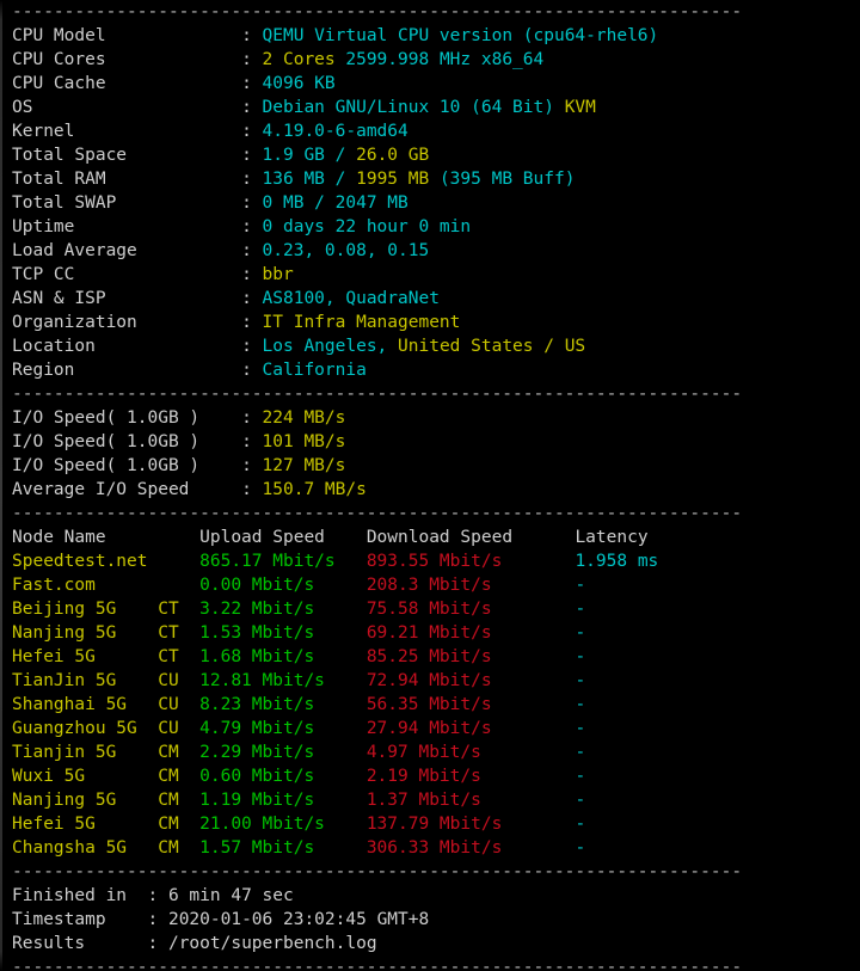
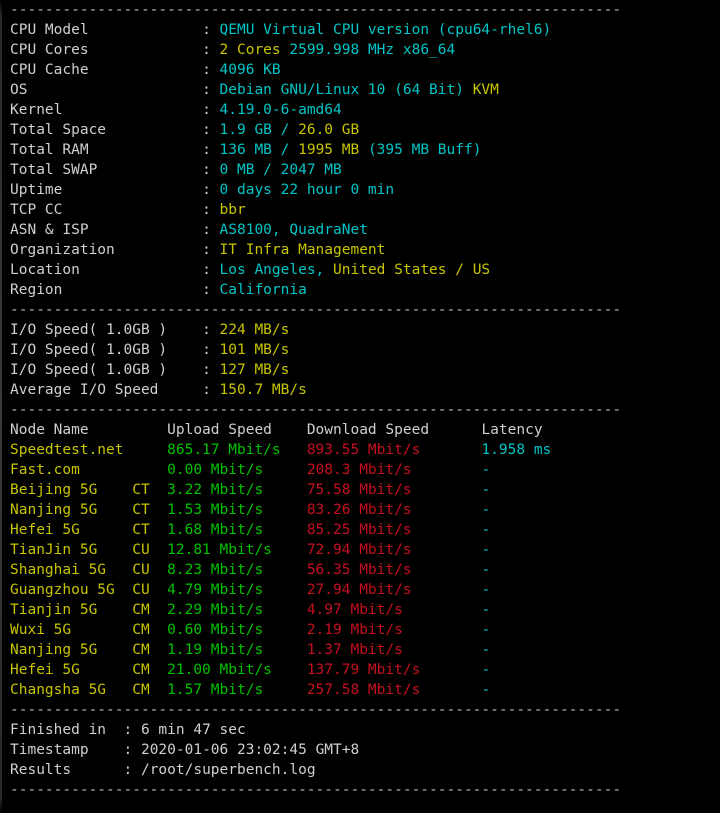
  ----------------------------------------------------------------------
  CPU Model : QEMU Virtual CPU version (cpu64-rhel6)
  CPU Cores : 2 Cores 2599.998 MHz x86_64
  CPU Cache : 4096 KB
  OS : Debian GNU/Linux 10 (64 Bit) KVM
  Kernel : 4.19.0-6-amd64
  Total Space : 1.9 GB / 26.0 GB
  Total RAM : 136 MB / 1995 MB (395 MB Buff)
  Total SWAP : 0 MB / 2047 MB
  Uptime : 0 days 22 hour 0 min
- Load Average : 0.23, 0.08, 0.15
  TCP CC : bbr
  ASN & ISP : AS8100, QuadraNet
  Organization : IT Infra Management
  Location : Los Angeles, United States / US
  Region : California
  ----------------------------------------------------------------------
  I/O Speed( 1.0GB ) : 224 MB/s
  I/O Speed( 1.0GB ) : 101 MB/s
  I/O Speed( 1.0GB ) : 127 MB/s
  Average I/O Speed : 150.7 MB/s
  ----------------------------------------------------------------------
  Node Name Upload Speed Download Speed Latency
  Speedtest.net 865.17 Mbit/s 893.55 Mbit/s 1.958 ms
  Fast.com 0.00 Mbit/s 208.3 Mbit/s -
  Beijing 5G CT 3.22 Mbit/s 75.58 Mbit/s -
- Nanjing 5G CT 1.53 Mbit/s 69.21 Mbit/s -
+ Nanjing 5G CT 1.53 Mbit/s 83.26 Mbit/s -
  Hefei 5G CT 1.68 Mbit/s 85.25 Mbit/s -
  TianJin 5G CU 12.81 Mbit/s 72.94 Mbit/s -
  Shanghai 5G CU 8.23 Mbit/s 56.35 Mbit/s -
  Guangzhou 5G CU 4.79 Mbit/s 27.94 Mbit/s -
  Tianjin 5G CM 2.29 Mbit/s 4.97 Mbit/s -
  Wuxi 5G CM 0.60 Mbit/s 2.19 Mbit/s -
  Nanjing 5G CM 1.19 Mbit/s 1.37 Mbit/s -
  Hefei 5G CM 21.00 Mbit/s 137.79 Mbit/s -
- Changsha 5G CM 1.57 Mbit/s 306.33 Mbit/s -
+ Changsha 5G CM 1.57 Mbit/s 257.58 Mbit/s -
  ----------------------------------------------------------------------
  Finished in : 6 min 47 sec
  Timestamp : 2020-01-06 23:02:45 GMT+8
  Results : /root/superbench.log
  ----------------------------------------------------------------------
